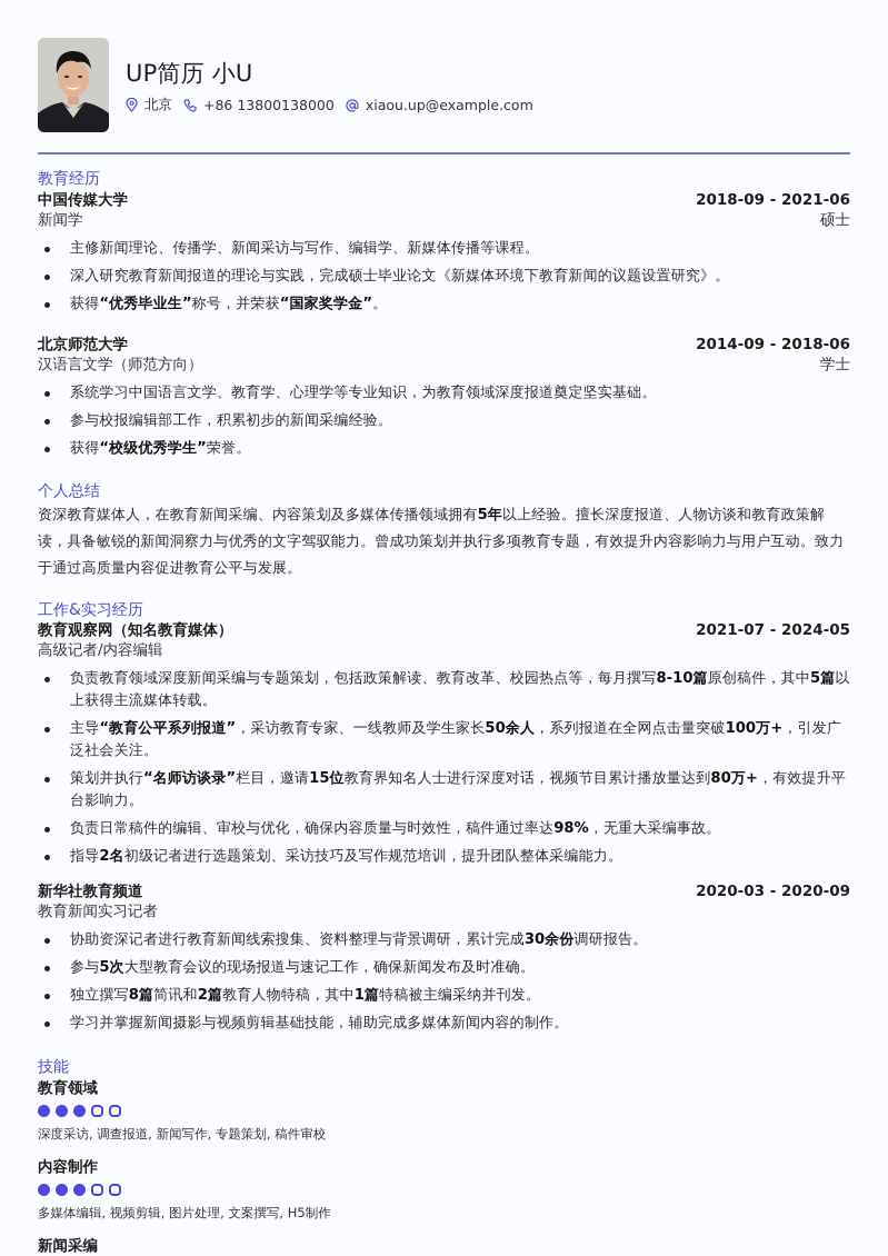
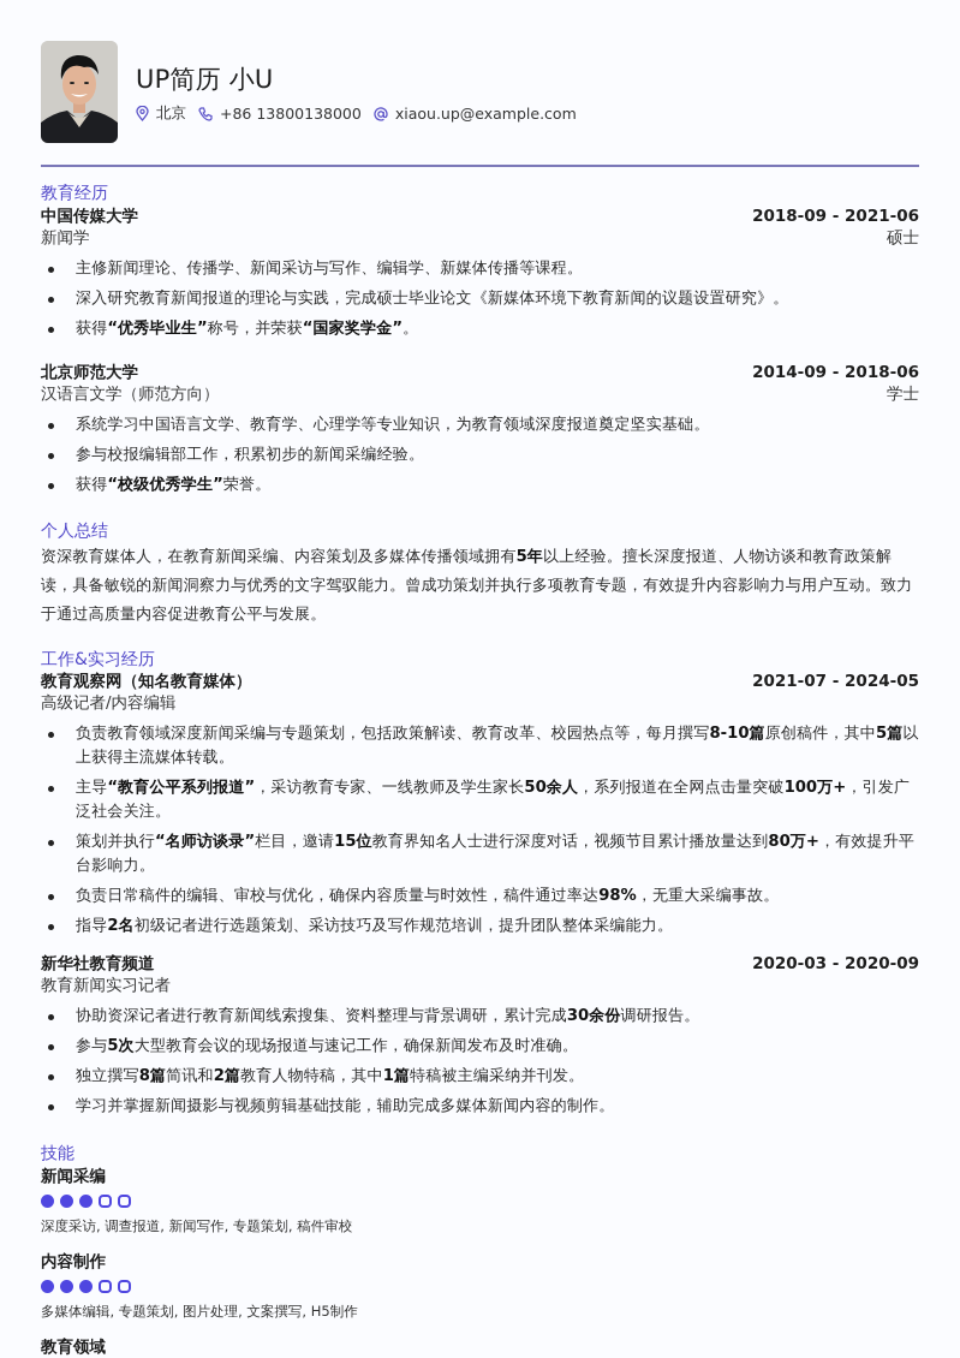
  UP简历 小U
  北京
  +86 13800138000
  xiaou.up@example.com
  教育经历
  中国传媒大学
  2018-09 - 2021-06
  新闻学
  硕士
  主修新闻理论、传播学、新闻采访与写作、编辑学、新媒体传播等课程。
  深入研究教育新闻报道的理论与实践，完成硕士毕业论文《新媒体环境下教育新闻的议题设置研究》。
  获得“优秀毕业生”称号，并荣获“国家奖学金”。
  北京师范大学
  2014-09 - 2018-06
  汉语言文学（师范方向）
  学士
  系统学习中国语言文学、教育学、心理学等专业知识，为教育领域深度报道奠定坚实基础。
  参与校报编辑部工作，积累初步的新闻采编经验。
  获得“校级优秀学生”荣誉。
  个人总结
  资深教育媒体人，在教育新闻采编、内容策划及多媒体传播领域拥有5年以上经验。擅长深度报道、人物访谈和教育政策解读，具备敏锐的新闻洞察力与优秀的文字驾驭能力。曾成功策划并执行多项教育专题，有效提升内容影响力与用户互动。致力于通过高质量内容促进教育公平与发展。
  工作&实习经历
  教育观察网（知名教育媒体）
  2021-07 - 2024-05
  高级记者/内容编辑
  负责教育领域深度新闻采编与专题策划，包括政策解读、教育改革、校园热点等，每月撰写8-10篇原创稿件，其中5篇以上获得主流媒体转载。
  主导“教育公平系列报道”，采访教育专家、一线教师及学生家长50余人，系列报道在全网点击量突破100万+，引发广泛社会关注。
  策划并执行“名师访谈录”栏目，邀请15位教育界知名人士进行深度对话，视频节目累计播放量达到80万+，有效提升平台影响力。
  负责日常稿件的编辑、审校与优化，确保内容质量与时效性，稿件通过率达98%，无重大采编事故。
  指导2名初级记者进行选题策划、采访技巧及写作规范培训，提升团队整体采编能力。
  新华社教育频道
  2020-03 - 2020-09
  教育新闻实习记者
  协助资深记者进行教育新闻线索搜集、资料整理与背景调研，累计完成30余份调研报告。
  参与5次大型教育会议的现场报道与速记工作，确保新闻发布及时准确。
  独立撰写8篇简讯和2篇教育人物特稿，其中1篇特稿被主编采纳并刊发。
  学习并掌握新闻摄影与视频剪辑基础技能，辅助完成多媒体新闻内容的制作。
  技能
- 教育领域
+ 新闻采编
  深度采访, 调查报道, 新闻写作, 专题策划, 稿件审校
  内容制作
- 多媒体编辑, 视频剪辑, 图片处理, 文案撰写, H5制作
+ 多媒体编辑, 专题策划, 图片处理, 文案撰写, H5制作
- 新闻采编
+ 教育领域
